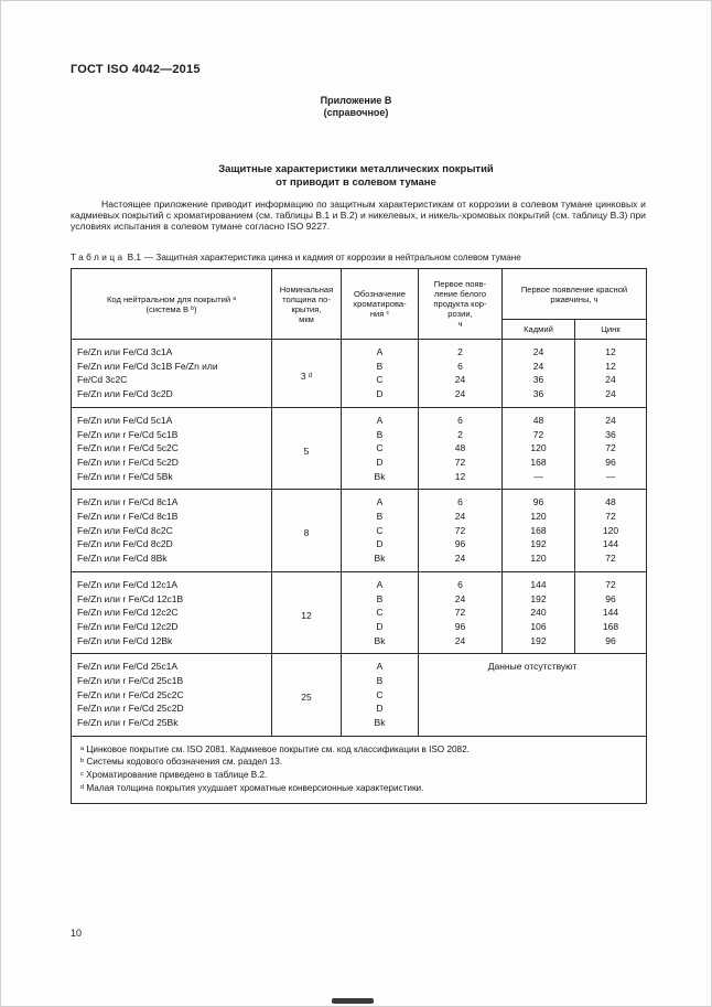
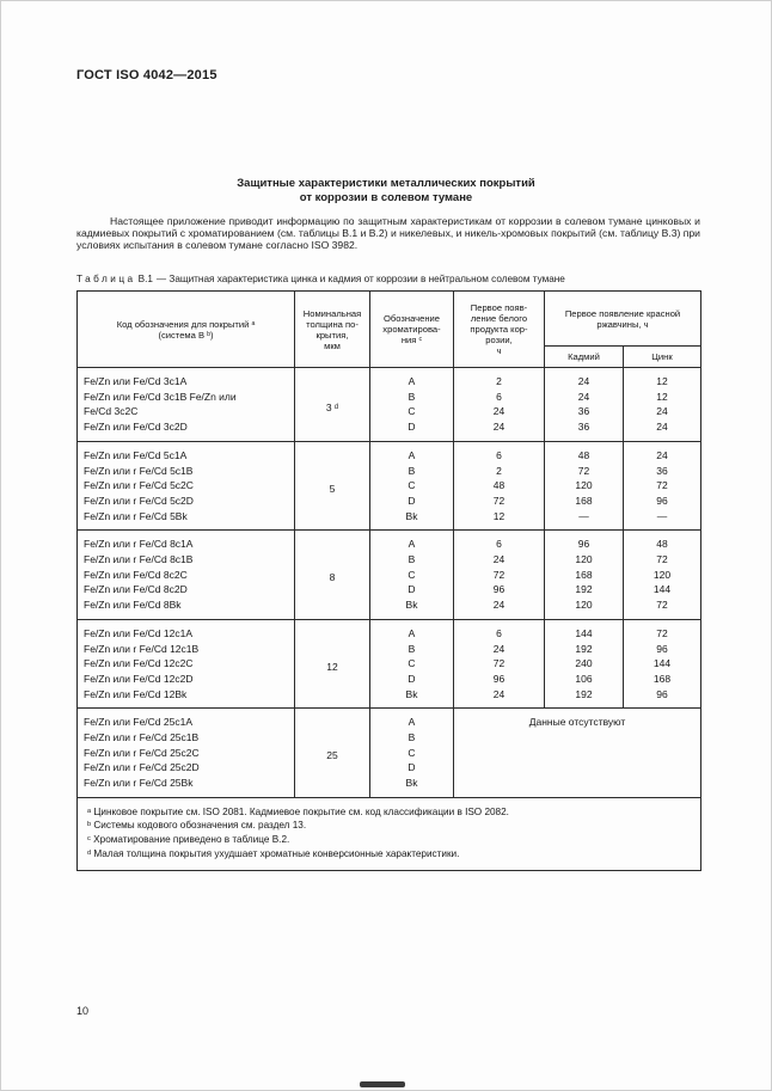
  ГОСТ ISO 4042—2015
- Приложение В
- (справочное)
  Защитные характеристики металлических покрытий
- от приводит в солевом тумане
+ от коррозии в солевом тумане
- Настоящее приложение приводит информацию по защитным характеристикам от коррозии в солевом тумане цинковых и кадмиевых покрытий с хроматированием (см. таблицы В.1 и В.2) и никелевых, и никель-хромовых покрытий (см. таблицу В.3) при условиях испытания в солевом тумане согласно ISO 9227.
+ Настоящее приложение приводит информацию по защитным характеристикам от коррозии в солевом тумане цинковых и кадмиевых покрытий с хроматированием (см. таблицы В.1 и В.2) и никелевых, и никель-хромовых покрытий (см. таблицу В.3) при условиях испытания в солевом тумане согласно ISO 3982.
  Таблица В.1 — Защитная характеристика цинка и кадмия от коррозии в нейтральном солевом тумане
- Код нейтральном для покрытий ᵃ (система В ᵇ)	Номинальная толщина по- крытия, мкм	Обозначение хроматирова- ния ᶜ	Первое появ- ление белого продукта кор- розии, ч	Первое появление красной ржавчины, ч
+ Код обозначения для покрытий ᵃ (система В ᵇ)	Номинальная толщина по- крытия, мкм	Обозначение хроматирова- ния ᶜ	Первое появ- ление белого продукта кор- розии, ч	Первое появление красной ржавчины, ч
  Кадмий	Цинк
  Fe/Zn или Fe/Cd 3c1A	3 ᵈ	A	2	24	12
  Fe/Zn или Fe/Cd 3c1B Fe/Zn или	B	6	24	12
  Fe/Cd 3c2C	C	24	36	24
  Fe/Zn или Fe/Cd 3c2D	D	24	36	24
  Fe/Zn или Fe/Cd 5c1A	5	A	6	48	24
  Fe/Zn или r Fe/Cd 5c1B	B	2	72	36
  Fe/Zn или r Fe/Cd 5c2C	C	48	120	72
  Fe/Zn или r Fe/Cd 5c2D	D	72	168	96
  Fe/Zn или r Fe/Cd 5Bk	Bk	12	—	—
  Fe/Zn или r Fe/Cd 8c1A	8	A	6	96	48
  Fe/Zn или r Fe/Cd 8c1B	B	24	120	72
  Fe/Zn или Fe/Cd 8c2C	C	72	168	120
  Fe/Zn или Fe/Cd 8c2D	D	96	192	144
  Fe/Zn или Fe/Cd 8Bk	Bk	24	120	72
  Fe/Zn или Fe/Cd 12c1A	12	A	6	144	72
  Fe/Zn или r Fe/Cd 12c1B	B	24	192	96
  Fe/Zn или Fe/Cd 12c2C	C	72	240	144
  Fe/Zn или Fe/Cd 12c2D	D	96	106	168
  Fe/Zn или Fe/Cd 12Bk	Bk	24	192	96
  Fe/Zn или Fe/Cd 25c1A	25	A	Данные отсутствуют
  Fe/Zn или r Fe/Cd 25c1B	B
  Fe/Zn или r Fe/Cd 25c2C	C
  Fe/Zn или r Fe/Cd 25c2D	D
  Fe/Zn или r Fe/Cd 25Bk	Bk
  ᵃ Цинковое покрытие см. ISO 2081. Кадмиевое покрытие см. код классификации в ISO 2082. ᵇ Системы кодового обозначения см. раздел 13. ᶜ Хроматирование приведено в таблице В.2. ᵈ Малая толщина покрытия ухудшает хроматные конверсионные характеристики.
  10
